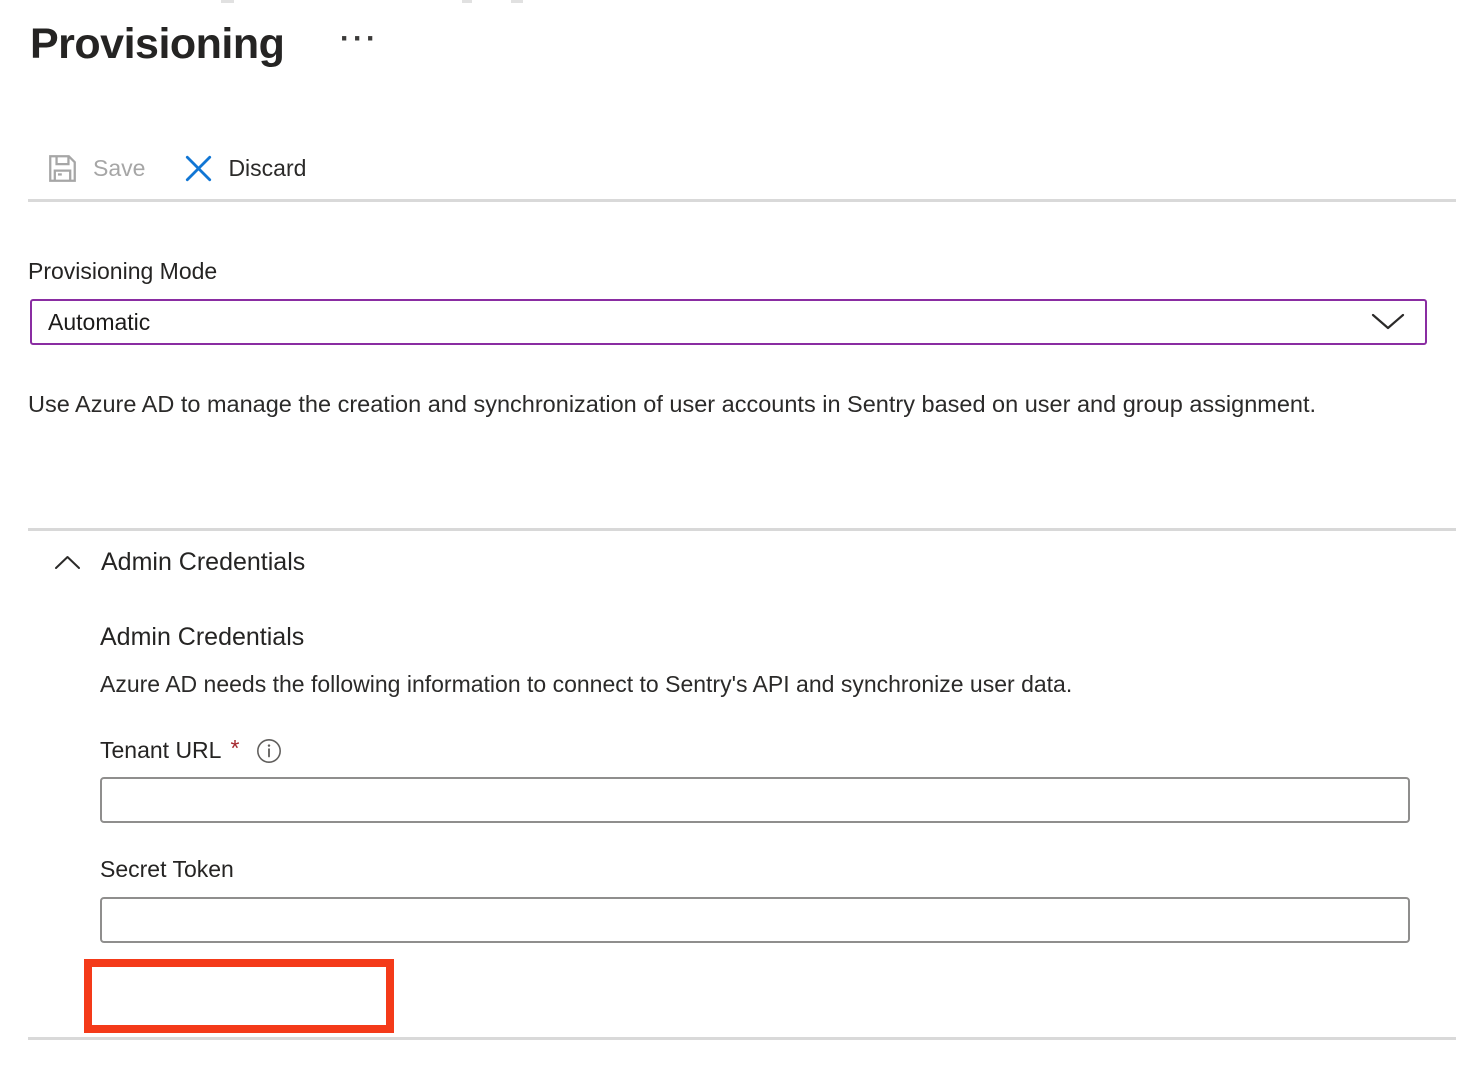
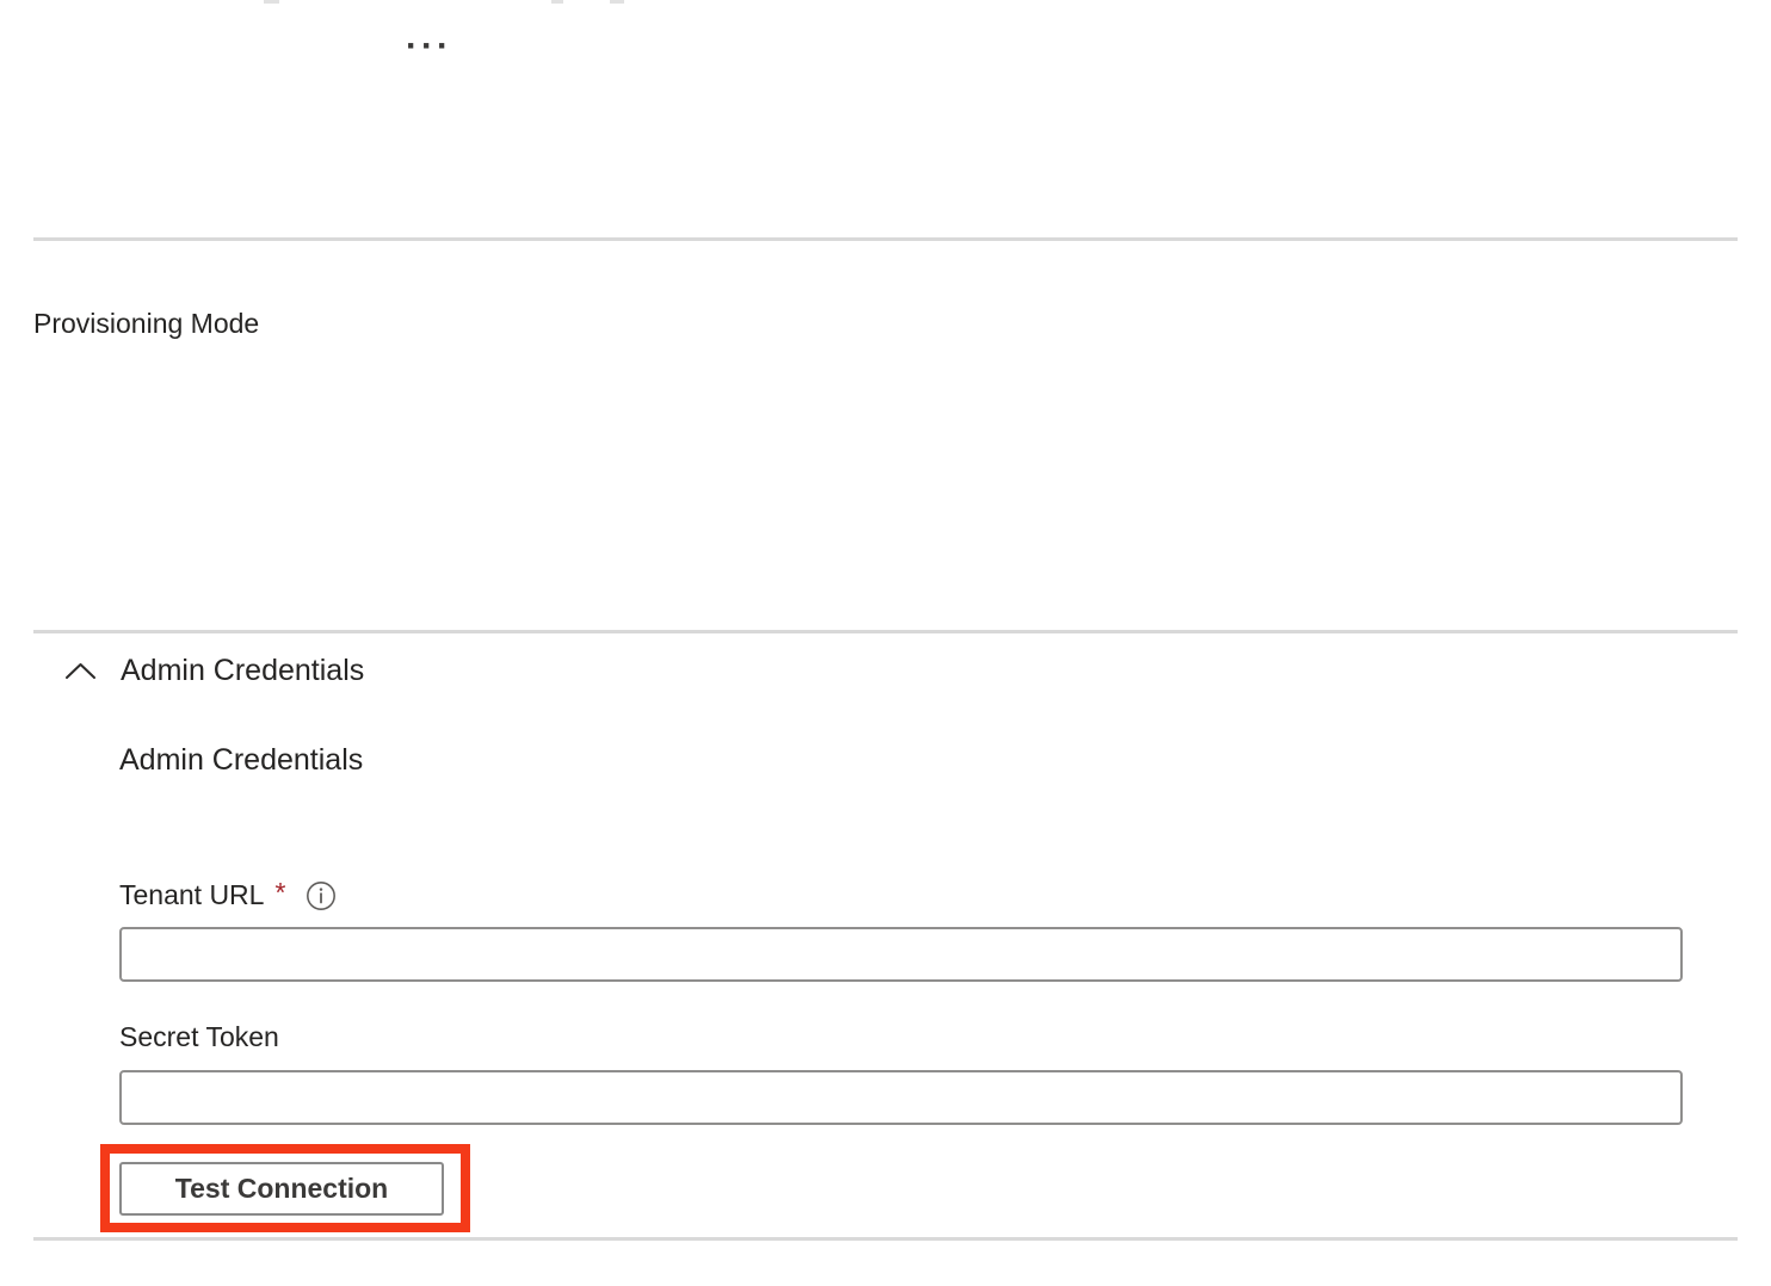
- Provisioning
  ···
- Save
- Discard
  Provisioning Mode
- Automatic
- Use Azure AD to manage the creation and synchronization of user accounts in Sentry based on user and group assignment.
  Admin Credentials
  Admin Credentials
- Azure AD needs the following information to connect to Sentry's API and synchronize user data.
  Tenant URL
  *
  Secret Token
+ Test Connection
